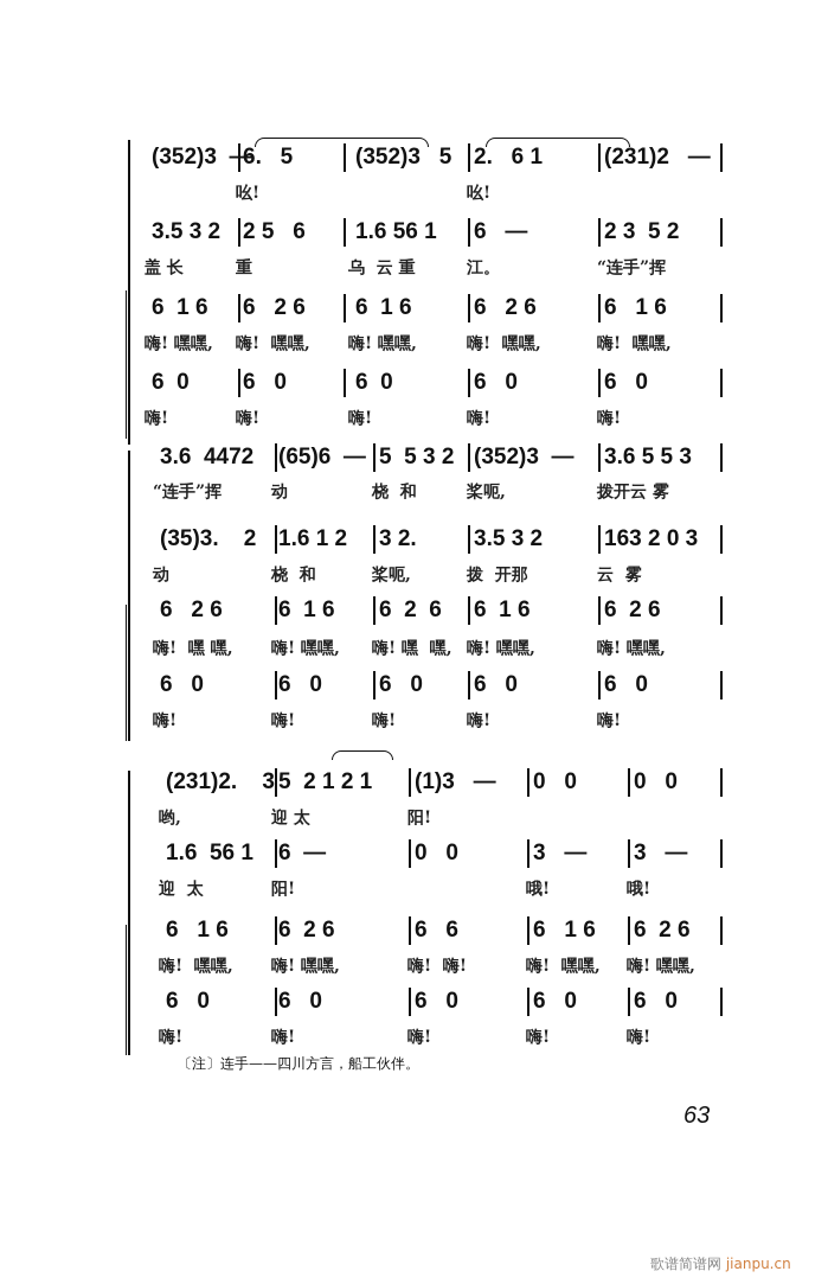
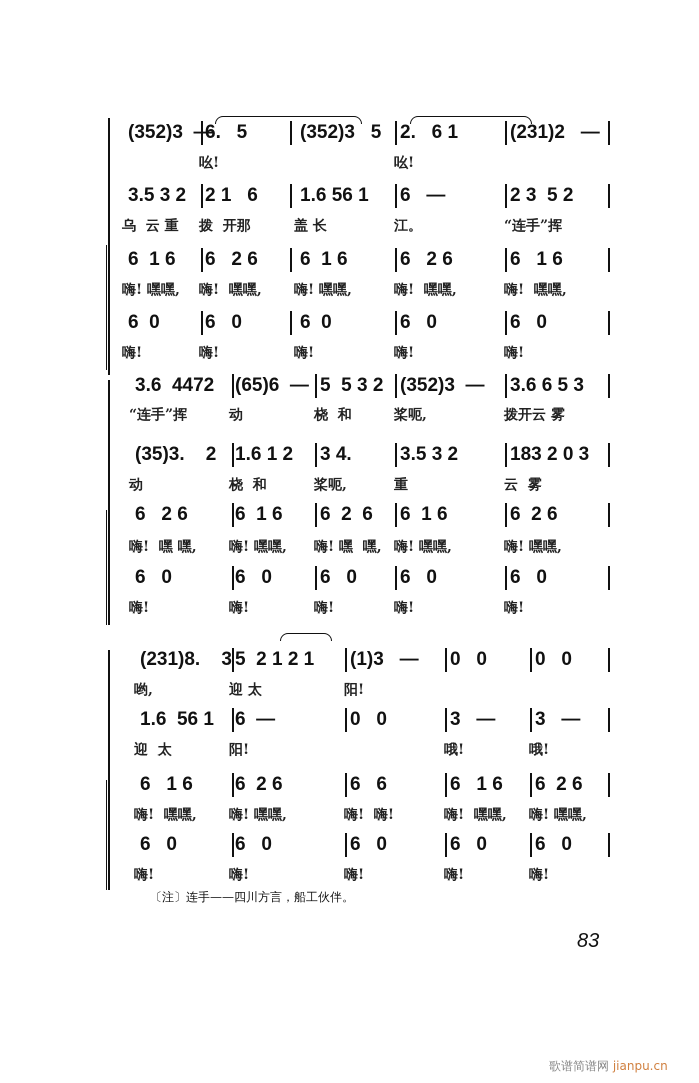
  (352)3
  6. 5
  吆!
  (352)3 5
  2. 6 1
  吆!
  (231)2 —
  3.5 3 2
- 盖 长
+ 乌 云 重
- 2 5 6
+ 2 1 6
- 重
+ 拨 开那
  1.6 56 1
- 乌 云 重
+ 盖 长
  6 —
  江。
  2 3 5 2
  “连手”挥
  6 1 6
  嗨! 嘿嘿,
  6 2 6
  嗨! 嘿嘿,
  6 1 6
  嗨! 嘿嘿,
  6 2 6
  嗨! 嘿嘿,
  6 1 6
  嗨! 嘿嘿,
  6 0
  嗨!
  6 0
  嗨!
  6 0
  嗨!
  6 0
  嗨!
  6 0
  嗨!
  3.6 4472
  “连手”挥
  (65)6 —
  动
  5 5 3 2
  桡 和
  (352)3 —
  桨呃,
- 3.6 5 5 3
+ 3.6 6 5 3
  拨开云 雾
  (35)3. 2
  动
  1.6 1 2
  桡 和
- 3 2.
+ 3 4.
  桨呃,
  3.5 3 2
- 拨 开那
+ 重
- 163 2 0 3
+ 183 2 0 3
  云 雾
  6 2 6
  嗨! 嘿 嘿,
  6 1 6
  嗨! 嘿嘿,
  6 2 6
  嗨! 嘿 嘿,
  6 1 6
  嗨! 嘿嘿,
  6 2 6
  嗨! 嘿嘿,
  6 0
  嗨!
  6 0
  嗨!
  6 0
  嗨!
  6 0
  嗨!
  6 0
  嗨!
- (231)2. 3
+ (231)8. 3
  哟,
  5 2 1 2 1
  迎 太
  (1)3 —
  阳!
  0 0
  0 0
  1.6 56 1
  迎 太
  6 —
  阳!
  0 0
  3 —
  哦!
  3 —
  哦!
  6 1 6
  嗨! 嘿嘿,
  6 2 6
  嗨! 嘿嘿,
  6 6
  嗨! 嗨!
  6 1 6
  嗨! 嘿嘿,
  6 2 6
  嗨! 嘿嘿,
  6 0
  嗨!
  6 0
  嗨!
  6 0
  嗨!
  6 0
  嗨!
  6 0
  嗨!
  〔注〕连手——四川方言，船工伙伴。
- 63
+ 83
  歌谱简谱网 jianpu.cn
